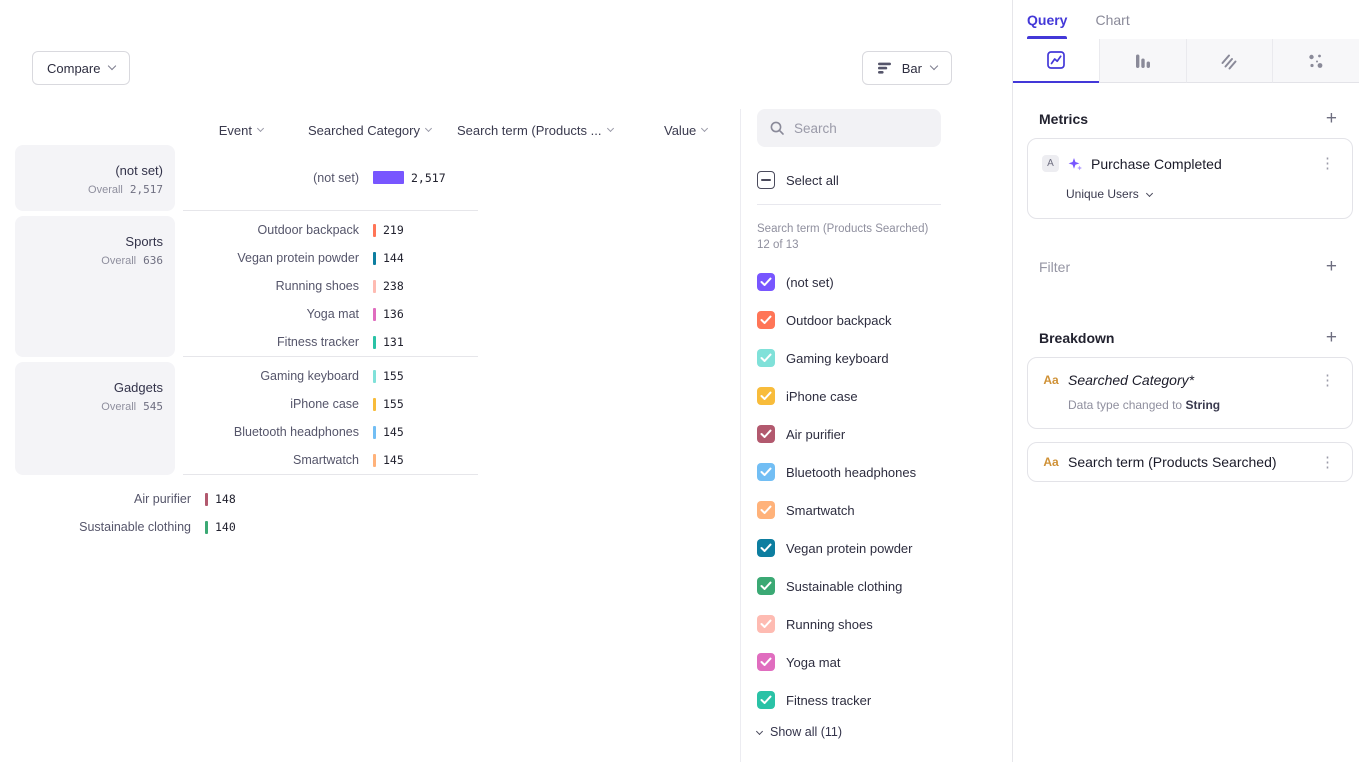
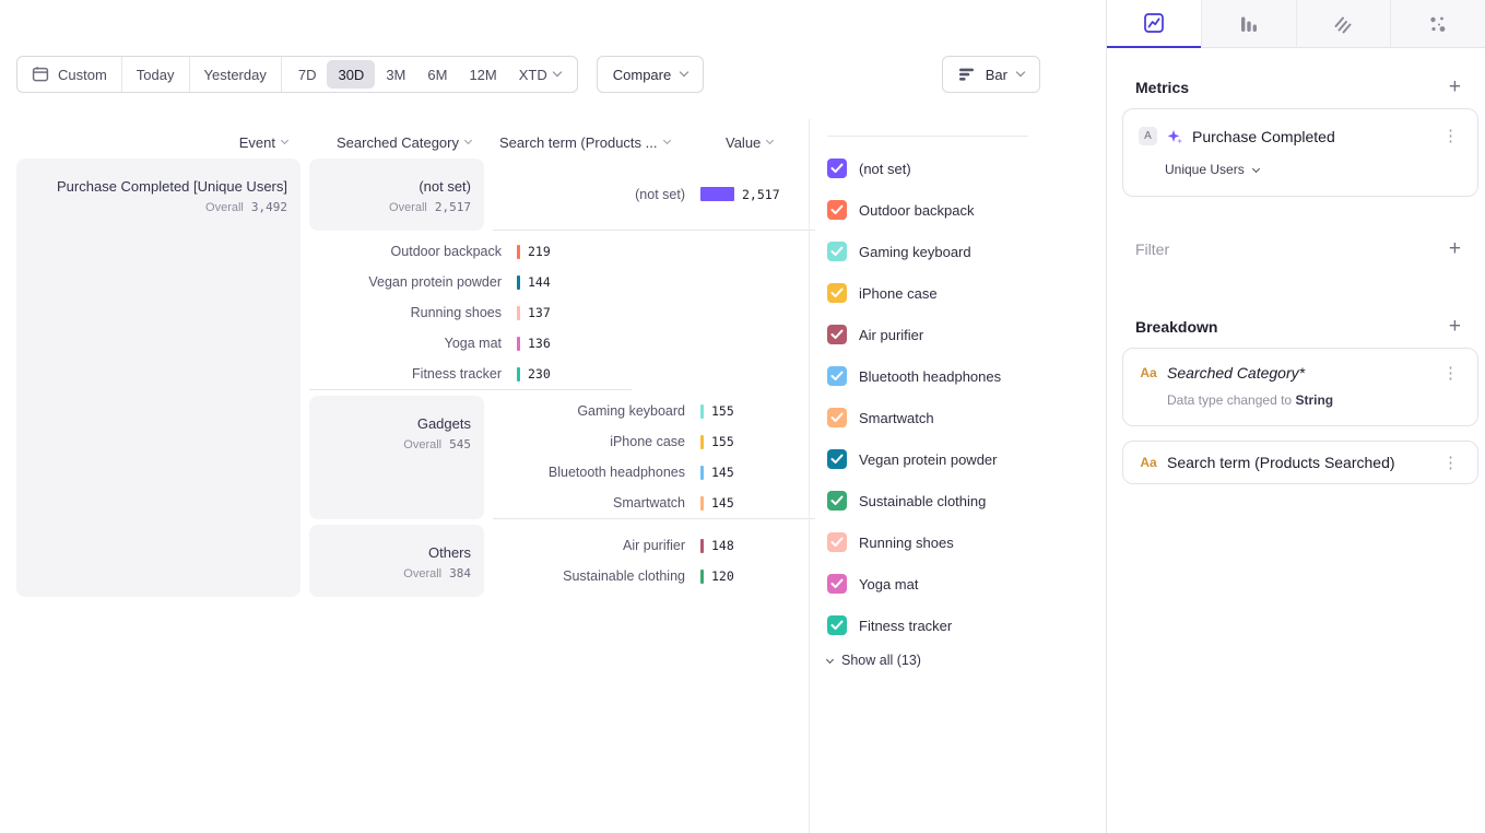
+ Custom
+ Today
+ Yesterday
+ 7D
+ 30D
+ 3M
+ 6M
+ 12M
+ XTD
  Compare
  Bar
  Event
  Searched Category
  Search term (Products ...
  Value
+ Purchase Completed [Unique Users]
+ Overall 3,492
  (not set)
  Overall 2,517
  (not set)
  2,517
- Sports
- Overall 636
  Outdoor backpack
  219
  Vegan protein powder
  144
  Running shoes
- 238
+ 137
  Yoga mat
  136
  Fitness tracker
- 131
+ 230
  Gadgets
  Overall 545
  Gaming keyboard
  155
  iPhone case
  155
  Bluetooth headphones
  145
  Smartwatch
  145
+ Others
+ Overall 384
  Air purifier
  148
  Sustainable clothing
- 140
+ 120
- Search
- Select all
- Search term (Products Searched) 12 of 13
  (not set)
  Outdoor backpack
  Gaming keyboard
  iPhone case
  Air purifier
  Bluetooth headphones
  Smartwatch
  Vegan protein powder
  Sustainable clothing
  Running shoes
  Yoga mat
  Fitness tracker
- Show all (11)
+ Show all (13)
- Query
- Chart
  Metrics
  +
  A
  Purchase Completed
  ⋮
  Unique Users
  Filter
  +
  Breakdown
  +
  Aa
  Searched Category*
  ⋮
  Data type changed to String
  Aa
  Search term (Products Searched)
  ⋮
